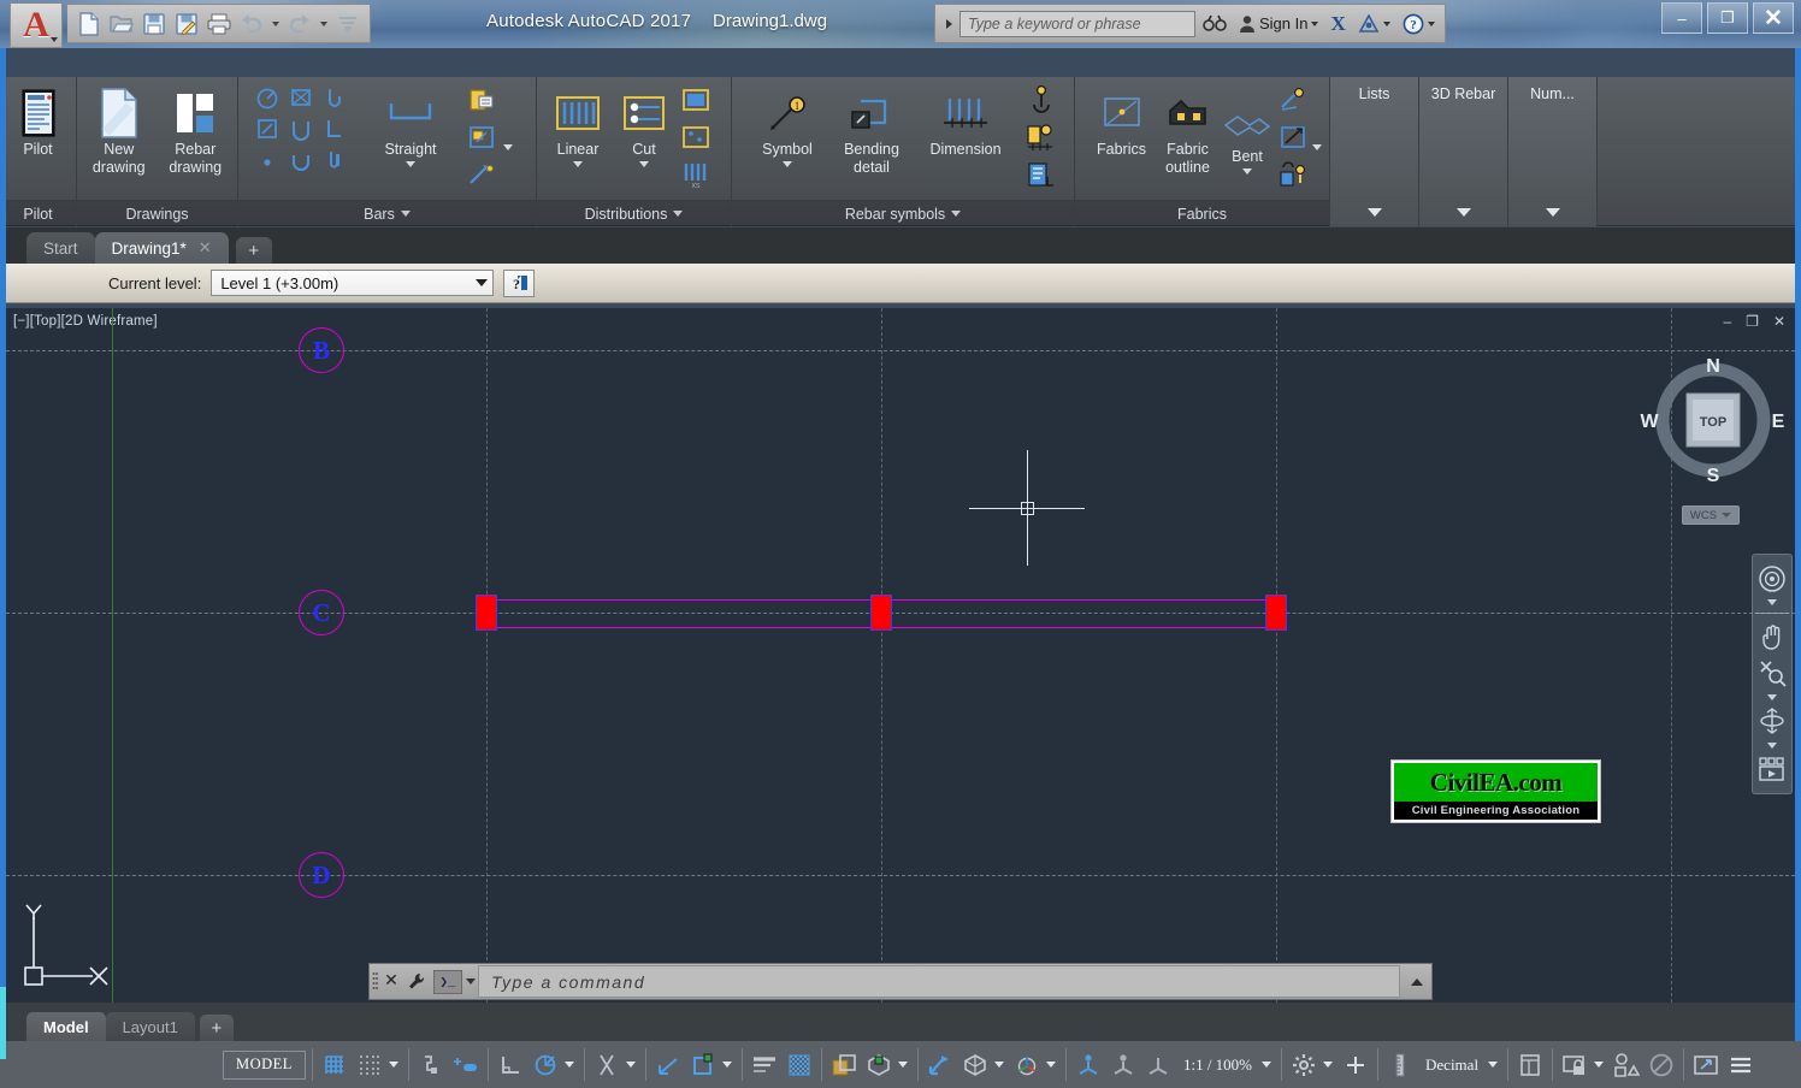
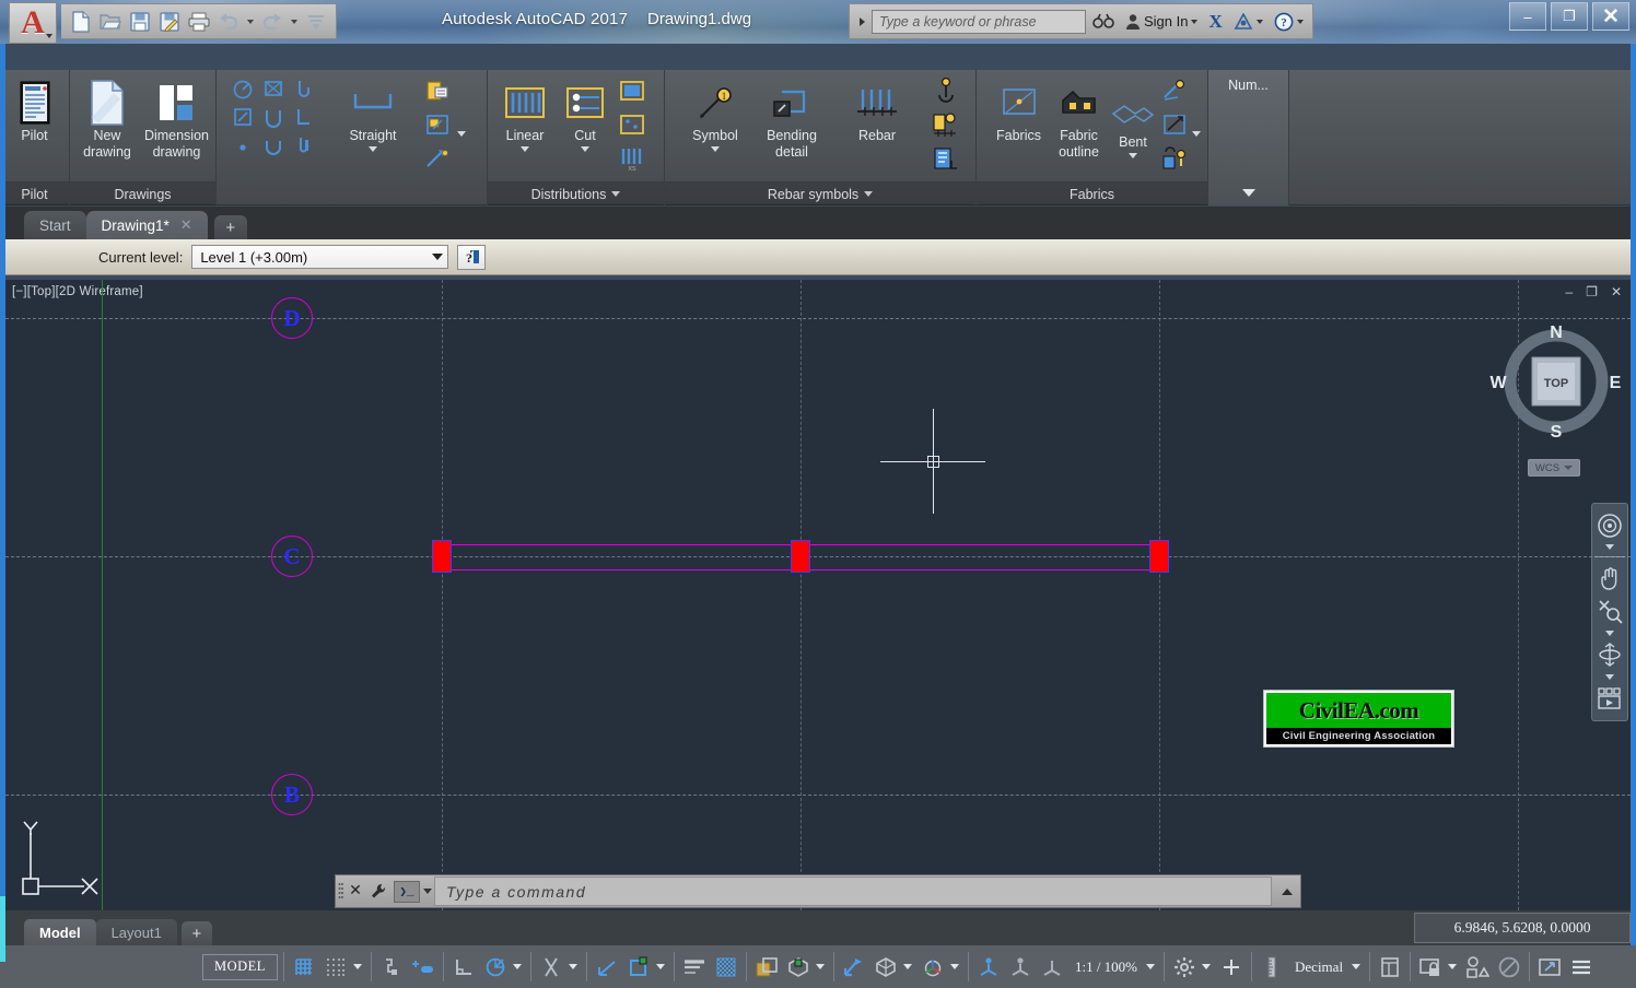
  A
  Autodesk AutoCAD 2017
  Drawing1.dwg
  Type a keyword or phrase
  Sign In
  X
  ?
  –
  ❐
  ✕
  Pilot
  Pilot
  New
  drawing
- Rebar
+ Dimension
  drawing
  Drawings
  Straight
- Bars
  Linear
  Cut
  Distributions
  1
  Symbol
  Bending
  detail
- Dimension
+ Rebar
  Rebar symbols
  Fabrics
  Fabric
  outline
  Bent
  Fabrics
- Lists
- 3D Rebar
  Num...
  Start
  Drawing1*
  ✕
  +
  Current level:
  Level 1 (+3.00m)
  ?
  [−][Top][2D Wirframe]
  –
  ❐
  ✕
- B
+ D
  C
- D
+ B
  CivilEA.com
  Civil Engineering Association
  TOP
  N
  S
  E
  W
  WCS
  ✕
  ❯_
  Type a command
  Model
  Layout1
  +
+ 6.9846, 5.6208, 0.0000
  MODEL
  1:1 / 100%
  Decimal
